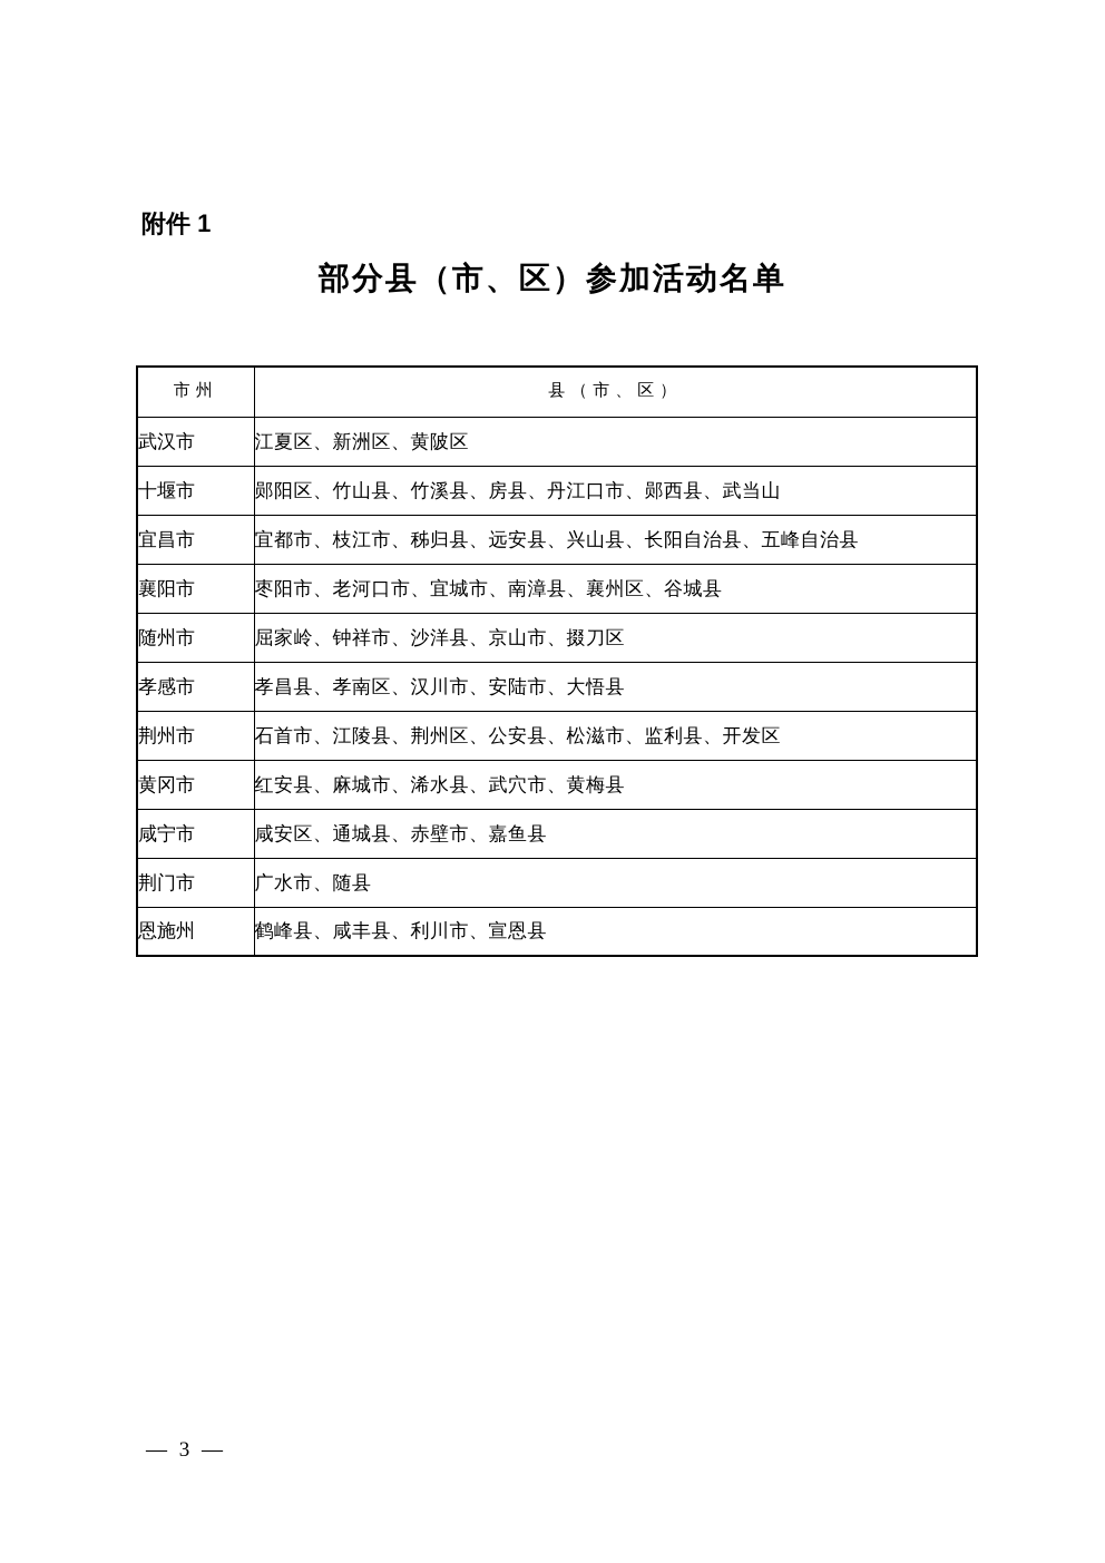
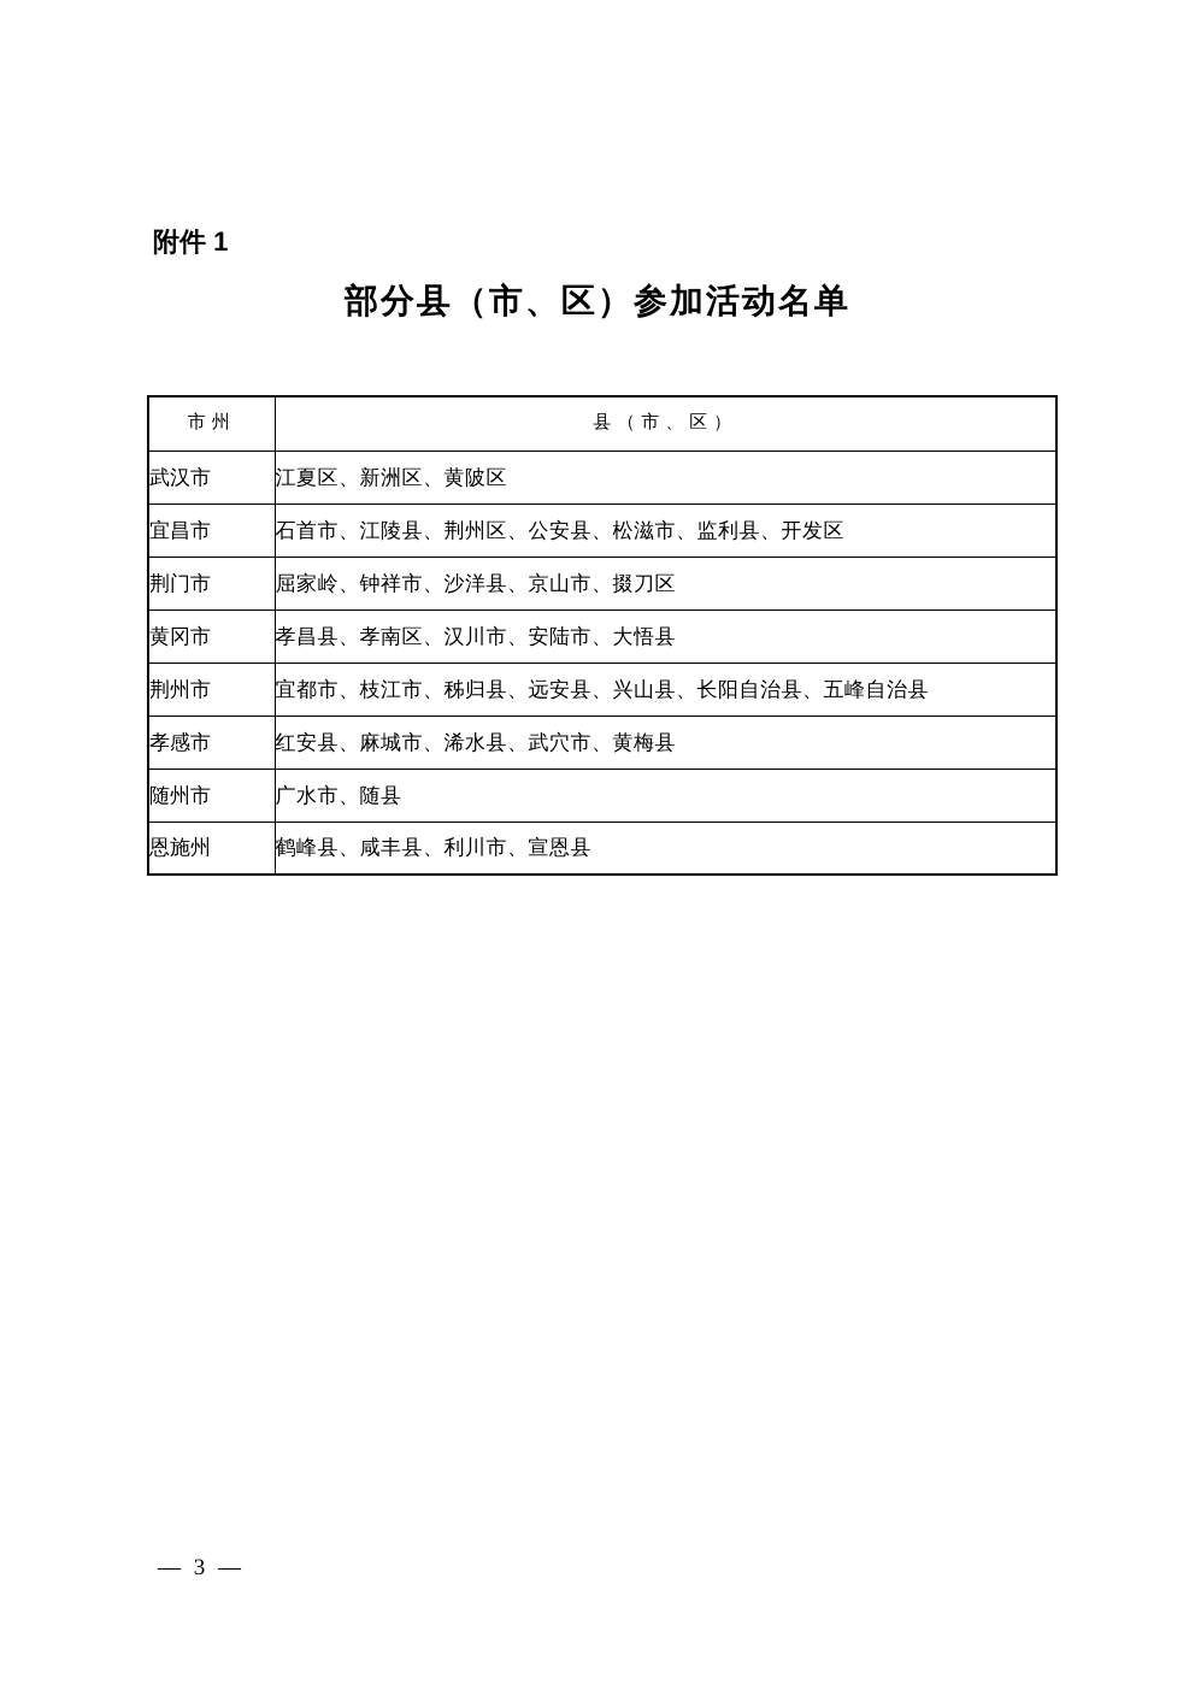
  附件 1
  部分县（市、区）参加活动名单
  市州	县（市、区）
  武汉市	江夏区、新洲区、黄陂区
- 十堰市	郧阳区、竹山县、竹溪县、房县、丹江口市、郧西县、武当山
- 宜昌市	宜都市、枝江市、秭归县、远安县、兴山县、长阳自治县、五峰自治县
+ 宜昌市	石首市、江陵县、荆州区、公安县、松滋市、监利县、开发区
- 襄阳市	枣阳市、老河口市、宜城市、南漳县、襄州区、谷城县
- 随州市	屈家岭、钟祥市、沙洋县、京山市、掇刀区
+ 荆门市	屈家岭、钟祥市、沙洋县、京山市、掇刀区
- 孝感市	孝昌县、孝南区、汉川市、安陆市、大悟县
+ 黄冈市	孝昌县、孝南区、汉川市、安陆市、大悟县
- 荆州市	石首市、江陵县、荆州区、公安县、松滋市、监利县、开发区
+ 荆州市	宜都市、枝江市、秭归县、远安县、兴山县、长阳自治县、五峰自治县
- 黄冈市	红安县、麻城市、浠水县、武穴市、黄梅县
+ 孝感市	红安县、麻城市、浠水县、武穴市、黄梅县
- 咸宁市	咸安区、通城县、赤壁市、嘉鱼县
- 荆门市	广水市、随县
+ 随州市	广水市、随县
  恩施州	鹤峰县、咸丰县、利川市、宣恩县
  — 3 —
